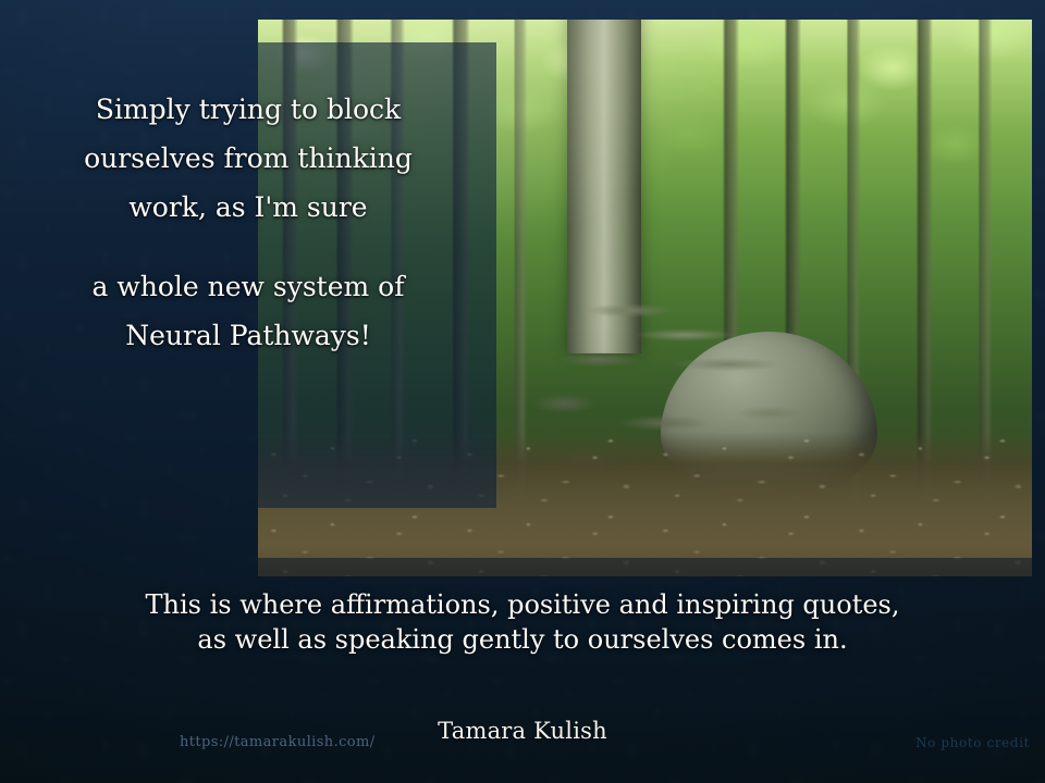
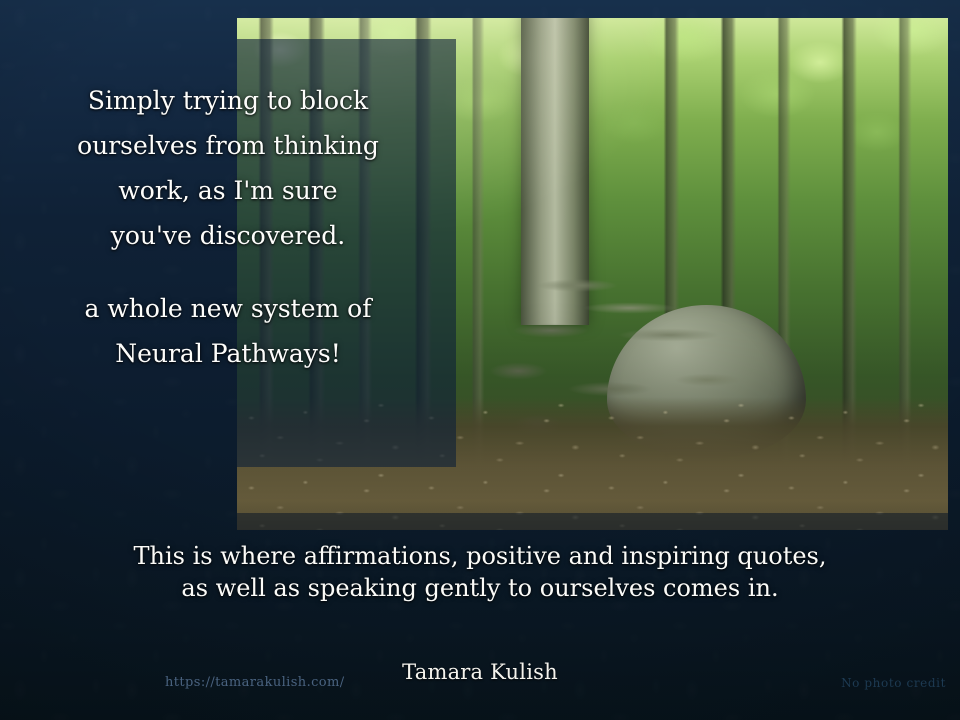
  Simply trying to block
  ourselves from thinking
  work, as I'm sure
+ you've discovered.
  a whole new system of
  Neural Pathways!
  This is where affirmations, positive and inspiring quotes,
  as well as speaking gently to ourselves comes in.
  Tamara Kulish
  https://tamarakulish.com/
  No photo credit
